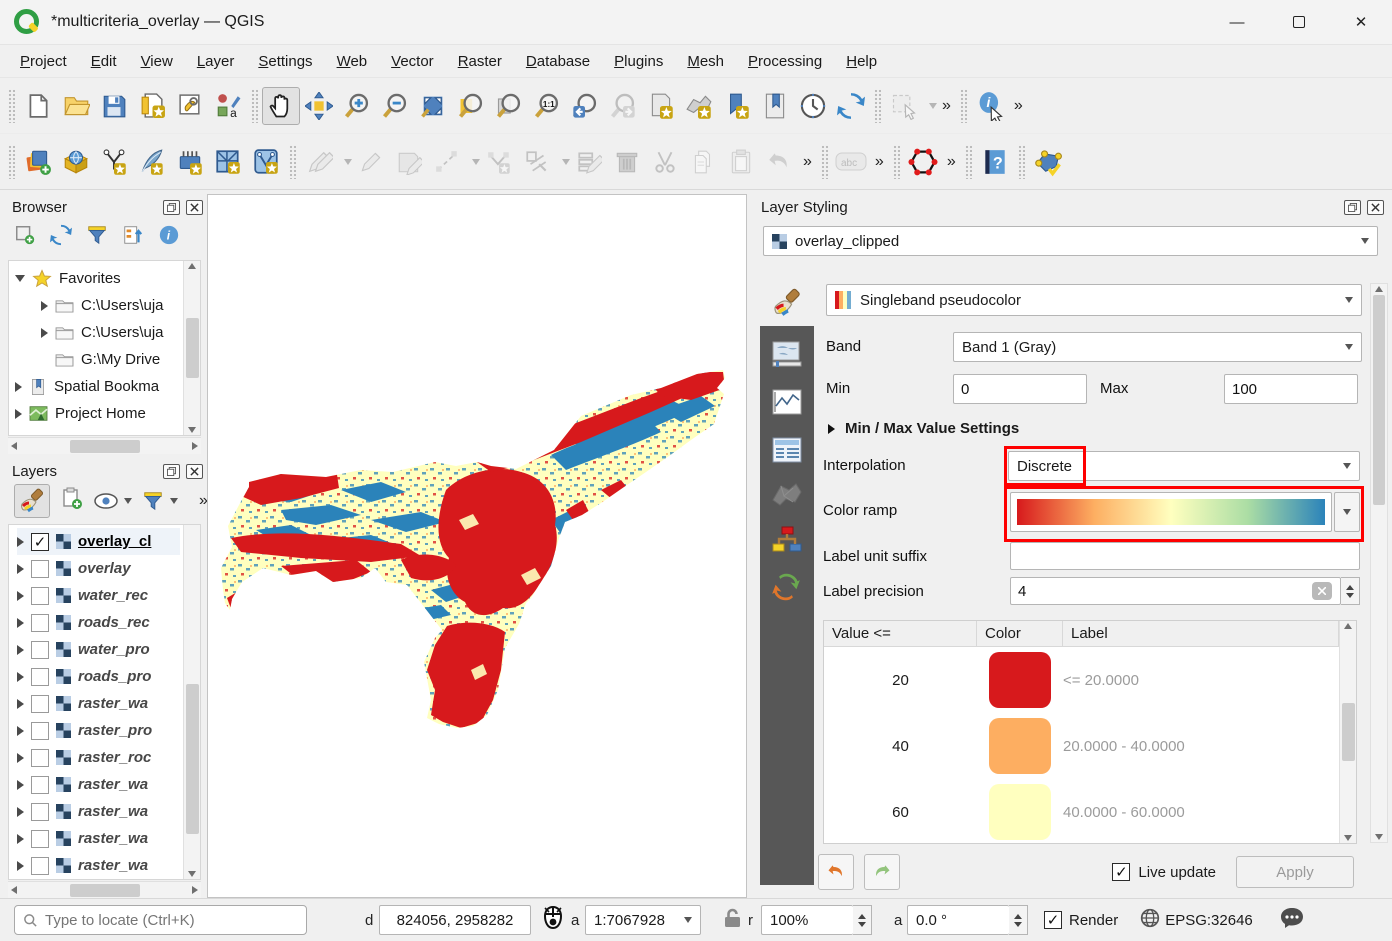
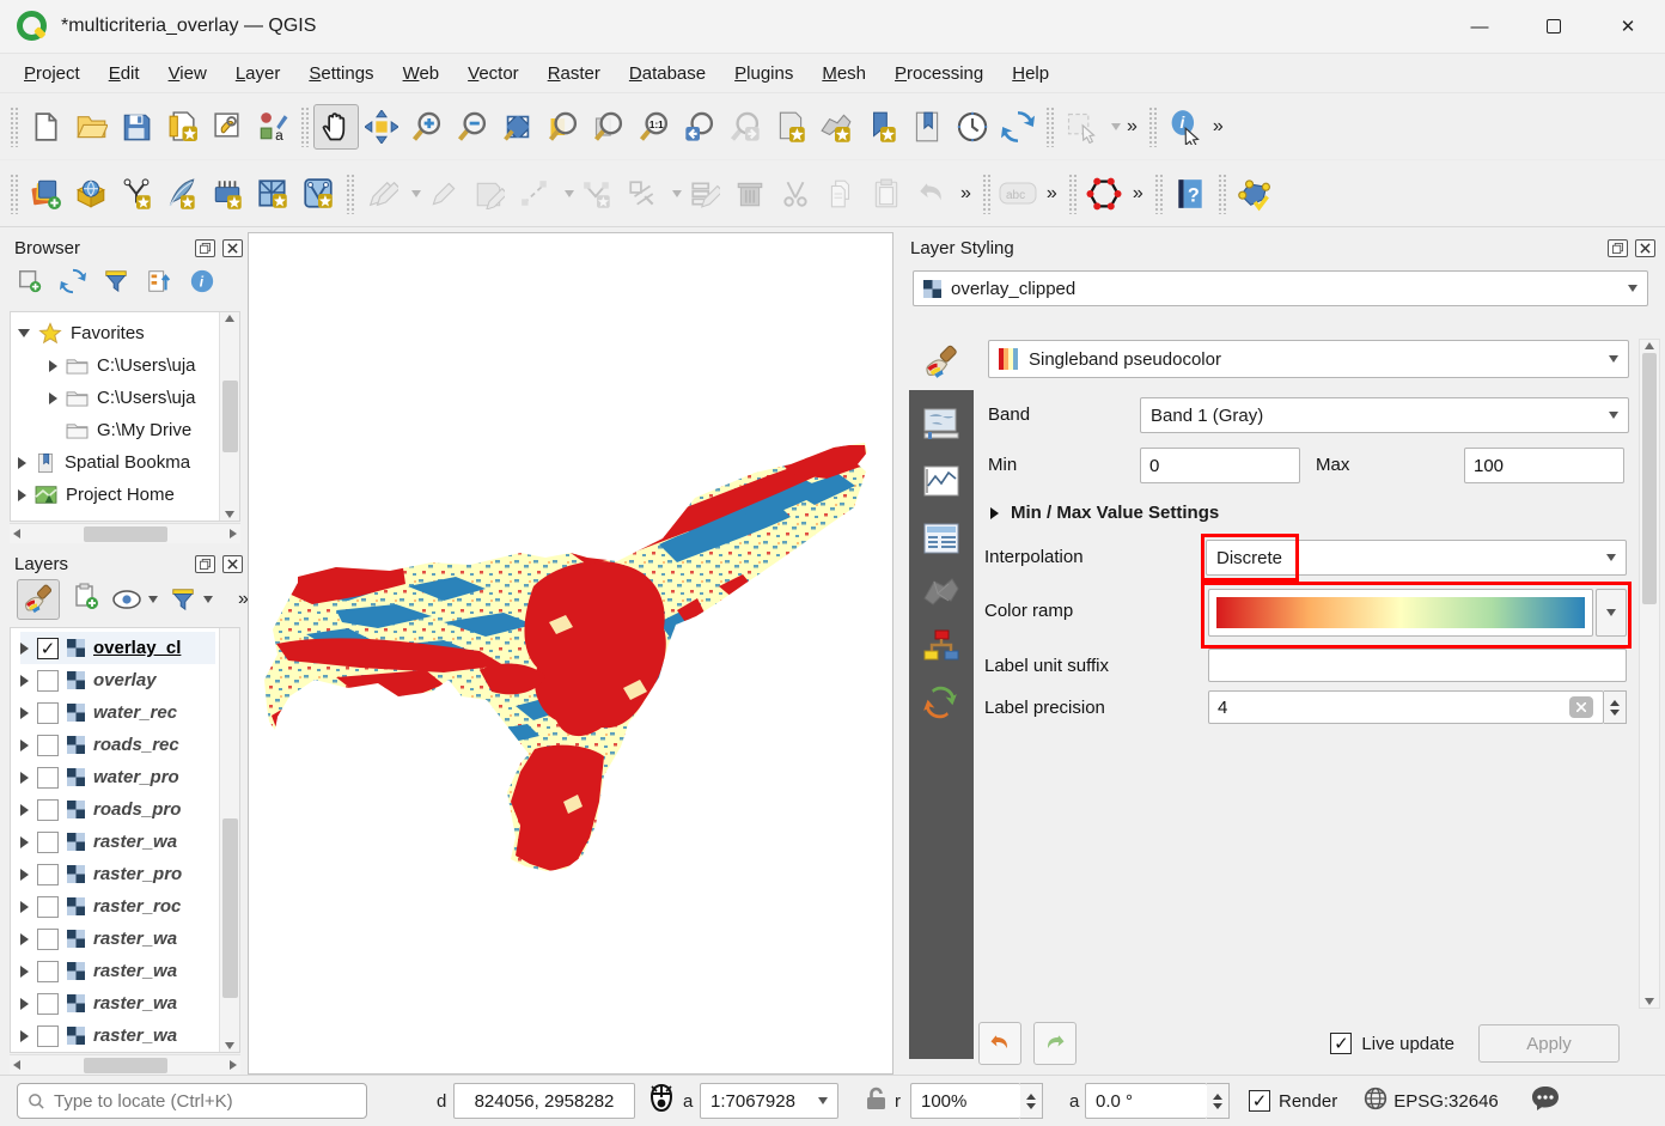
  *multicriteria_overlay — QGIS
  —
  ✕
  Project
  Edit
  View
  Layer
  Settings
  Web
  Vector
  Raster
  Database
  Plugins
  Mesh
  Processing
  Help
  a
  1:1
  »
  i
  »
  »
  abc
  »
  »
  ?
  Browser
  i
  Favorites
  C:\Users\uja
  C:\Users\uja
  G:\My Drive
  Spatial Bookma
  Project Home
  Layers
  »
  ✓
  overlay_cl
  overlay
  water_rec
  roads_rec
  water_pro
  roads_pro
  raster_wa
  raster_pro
  raster_roc
  raster_wa
  raster_wa
  raster_wa
  raster_wa
  Layer Styling
  overlay_clipped
  Singleband pseudocolor
  Band
  Band 1 (Gray)
  Min
  0
  Max
  100
  Min / Max Value Settings
  Interpolation
  Discrete
  Color ramp
  Label unit suffix
  Label precision
  4
- Value <=
- Color
- Label
- 20
- <= 20.0000
- 40
- 20.0000 - 40.0000
- 60
- 40.0000 - 60.0000
  ✓
  Live update
  Apply
  Type to locate (Ctrl+K)
  d
  824056, 2958282
  a
  1:7067928
  r
  100%
  a
  0.0 °
  ✓
  Render
  EPSG:32646
